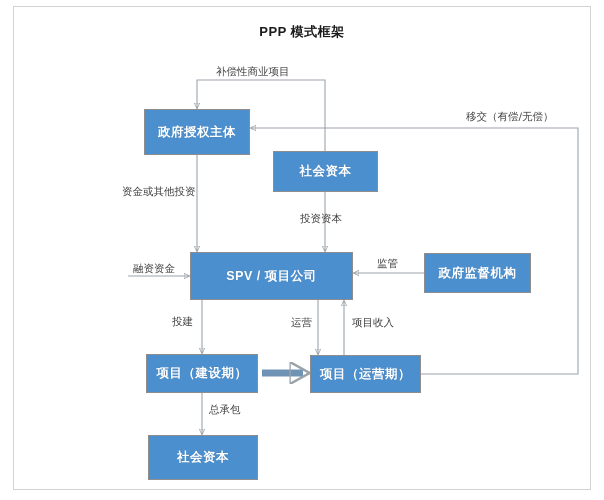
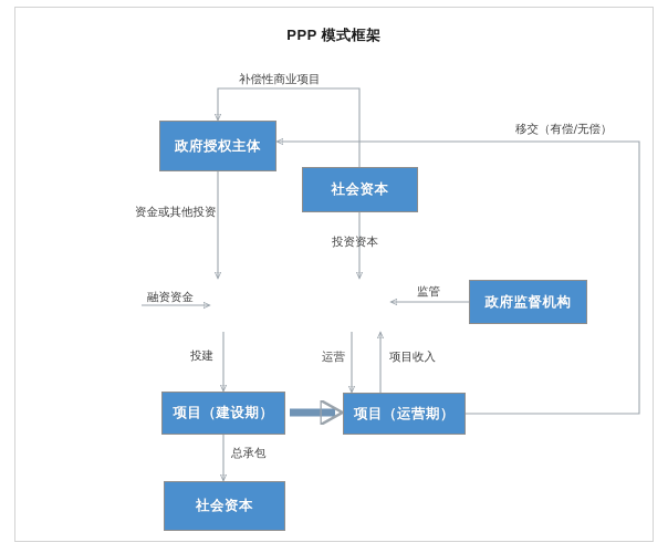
  PPP 模式框架
  政府授权主体
  社会资本
- SPV / 项目公司
  政府监督机构
  项目（建设期）
  项目（运营期）
  社会资本
  补偿性商业项目
  移交（有偿/无偿）
  资金或其他投资
  投资资本
  融资资金
  监管
  投建
  运营
  项目收入
  总承包
